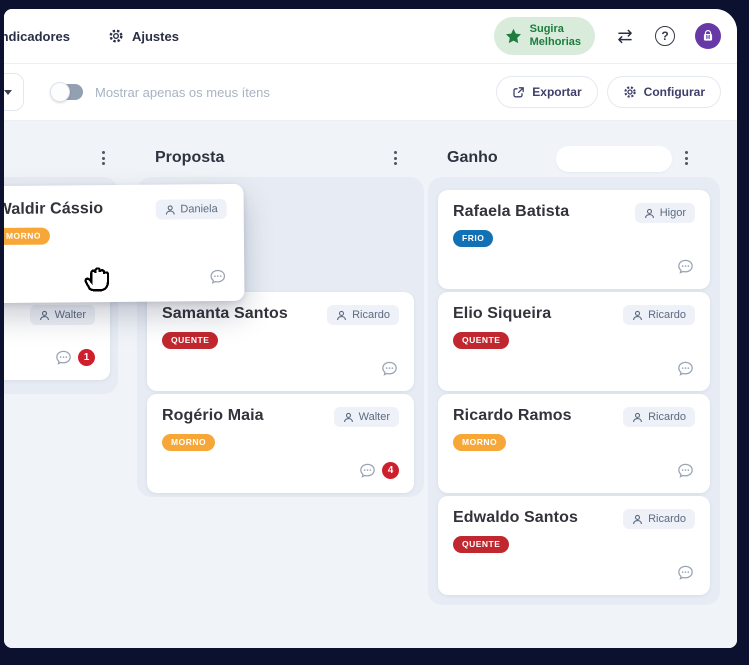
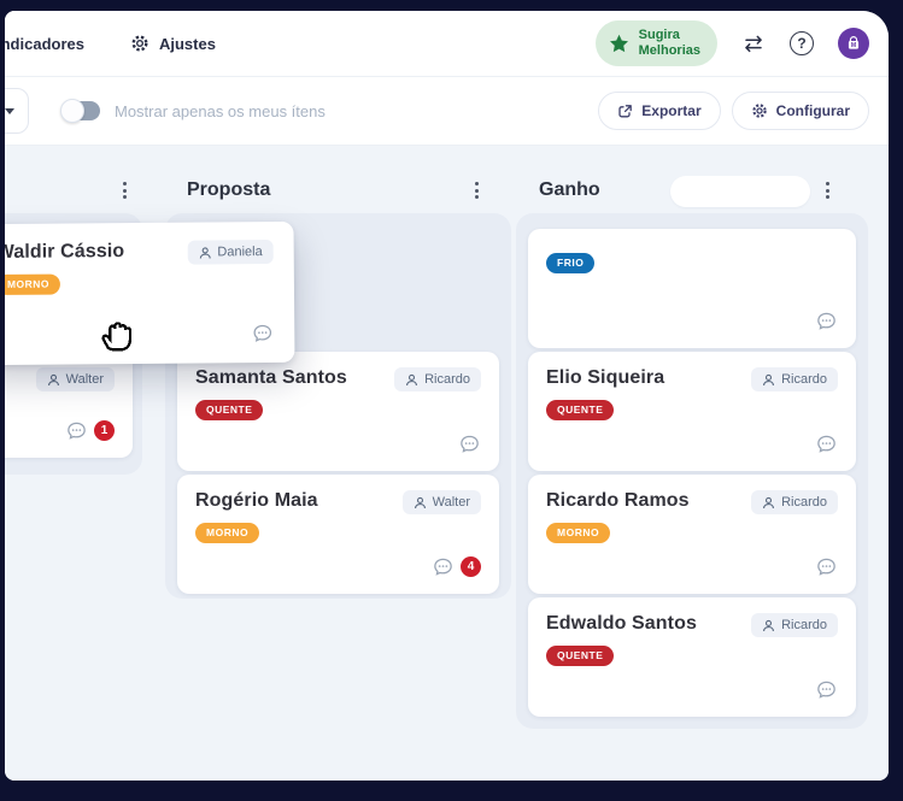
  ndicadores
  Ajustes
  Sugira
  Melhorias
  ?
  Mostrar apenas os meus ítens
  Exportar
  Configurar
  Proposta
  Ganho
  Walter
  1
  Samanta Santos
  Ricardo
  QUENTE
  Rogério Maia
  Walter
  MORNO
  4
- Rafaela Batista
- Higor
  FRIO
  Elio Siqueira
  Ricardo
  QUENTE
  Ricardo Ramos
  Ricardo
  MORNO
  Edwaldo Santos
  Ricardo
  QUENTE
  Waldir Cássio
  Daniela
  MORNO
